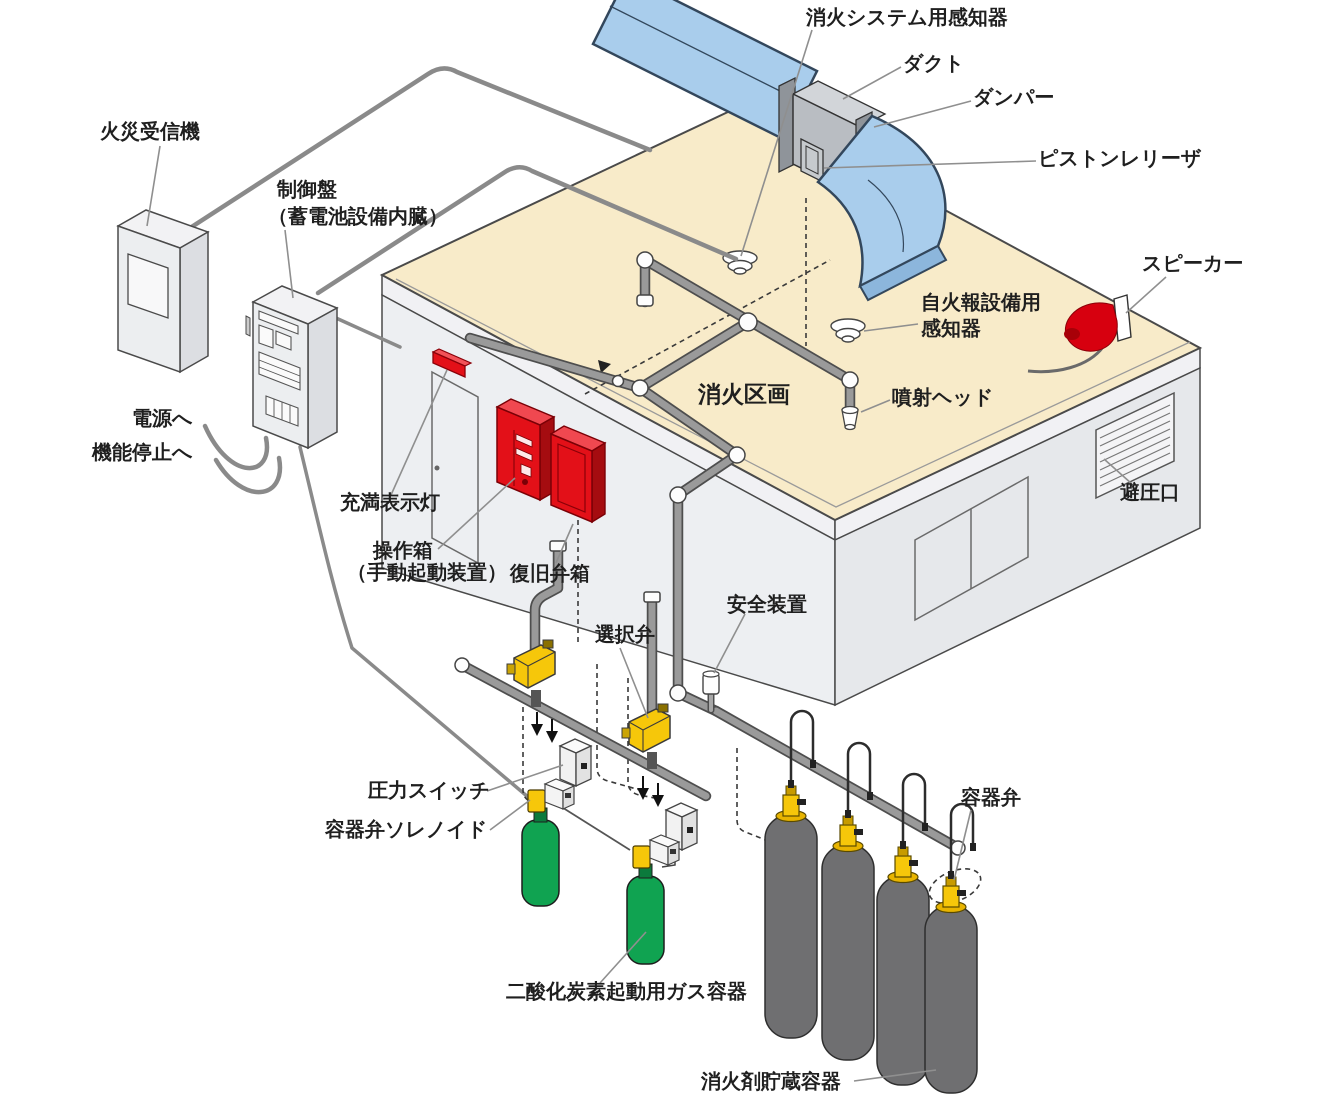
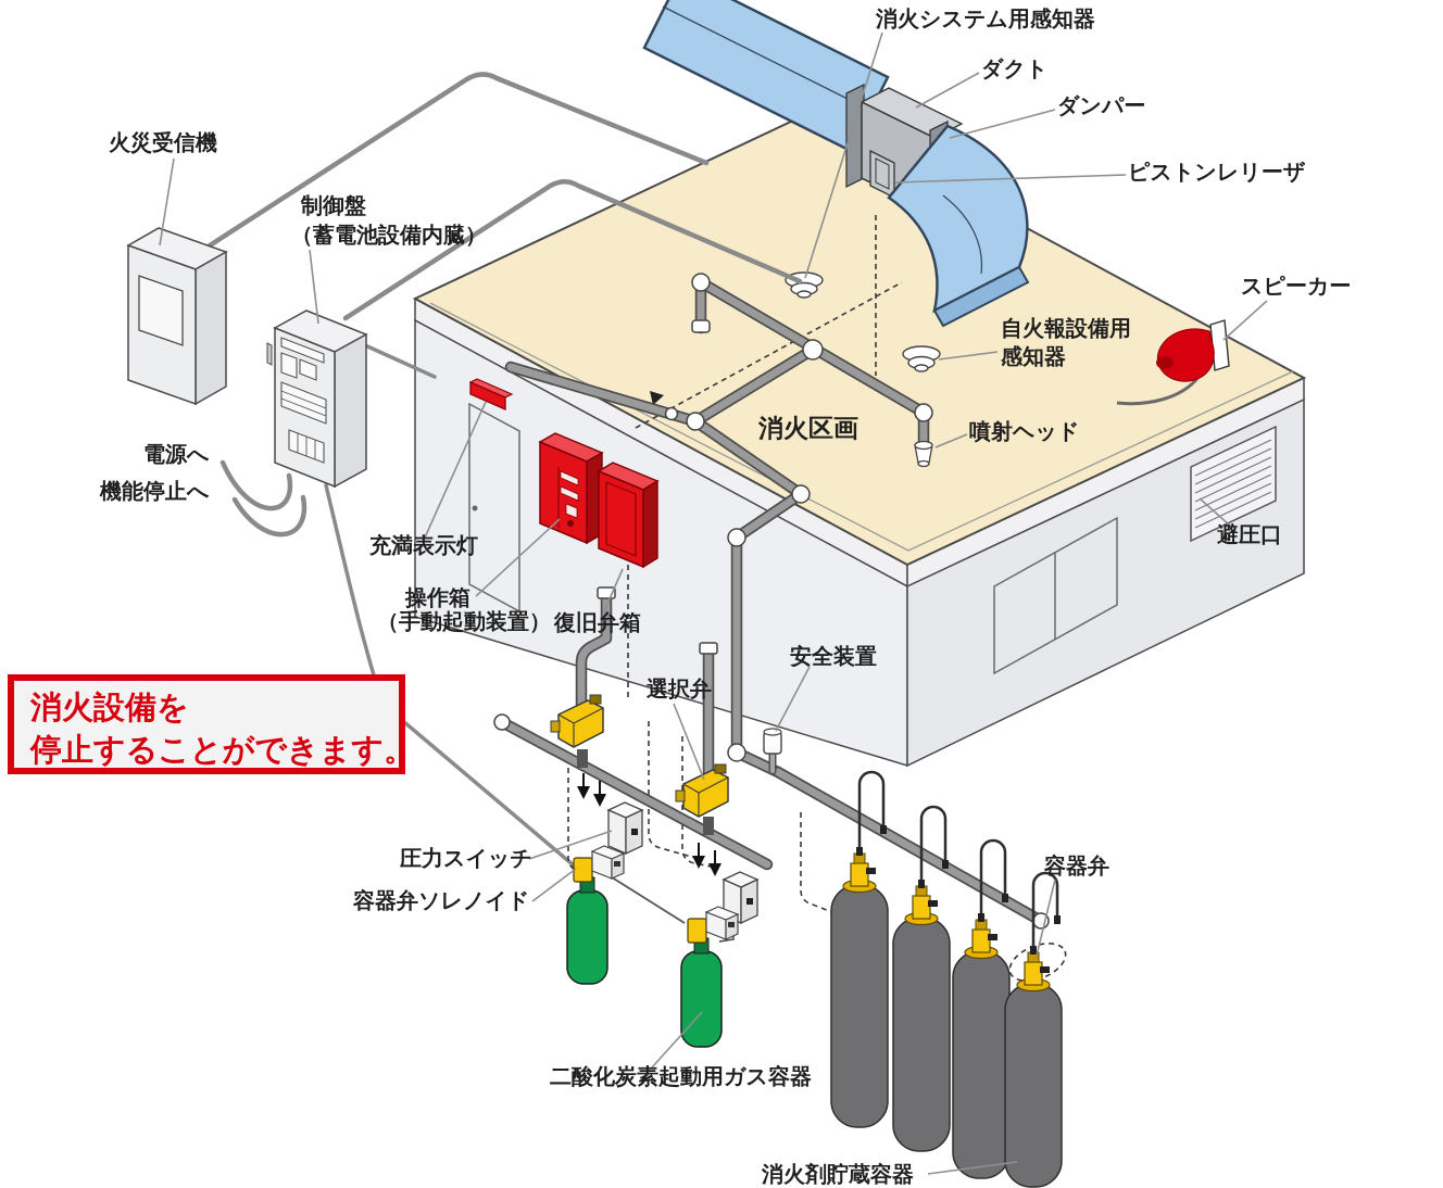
+ 消火設備を
+ 停止することができます。
  消火システム用感知器
  ダクト
  ダンパー
  ピストンレリーザ
  火災受信機
  制御盤
  （蓄電池設備内臓）
  スピーカー
  自火報設備用
  感知器
  消火区画
  噴射ヘッド
  電源へ
  機能停止へ
  充満表示灯
  操作箱
  （手動起動装置）
  復旧弁箱
  避圧口
  安全装置
  選択弁
  圧力スイッチ
  容器弁ソレノイド
  容器弁
  二酸化炭素起動用ガス容器
  消火剤貯蔵容器
